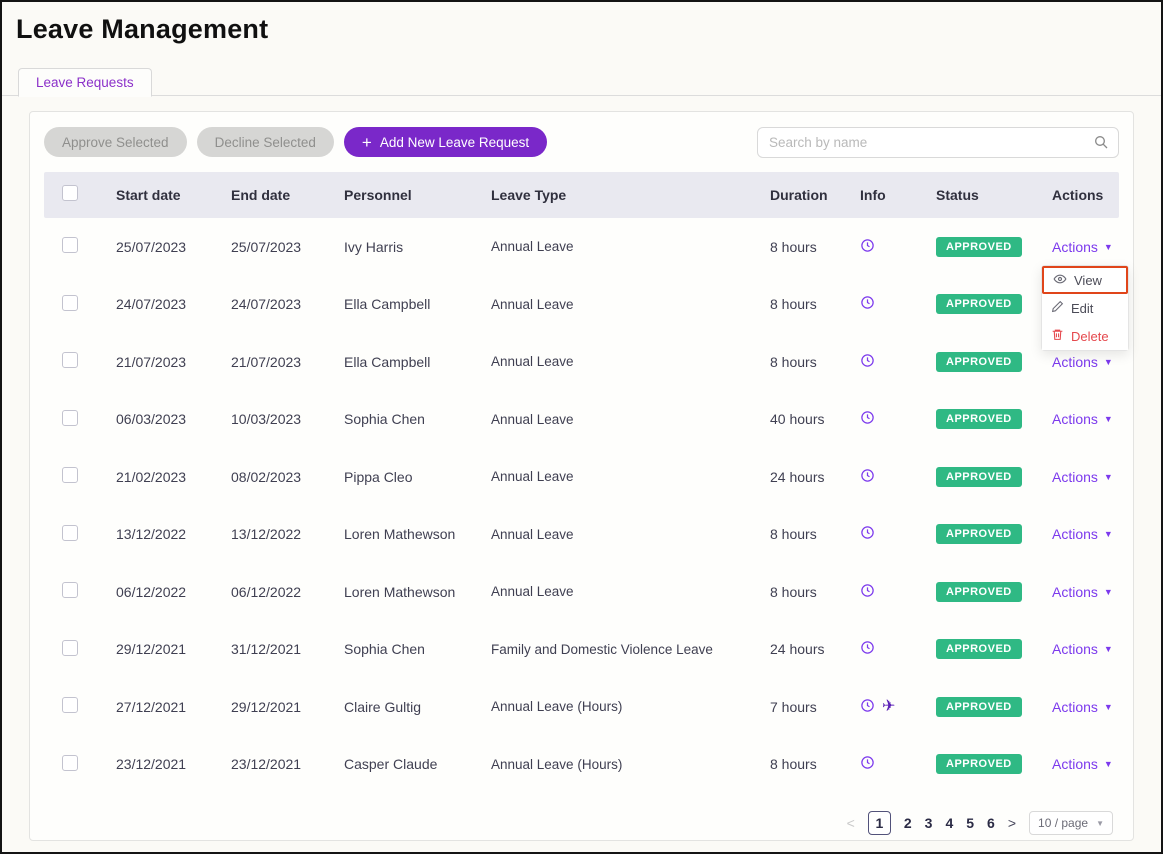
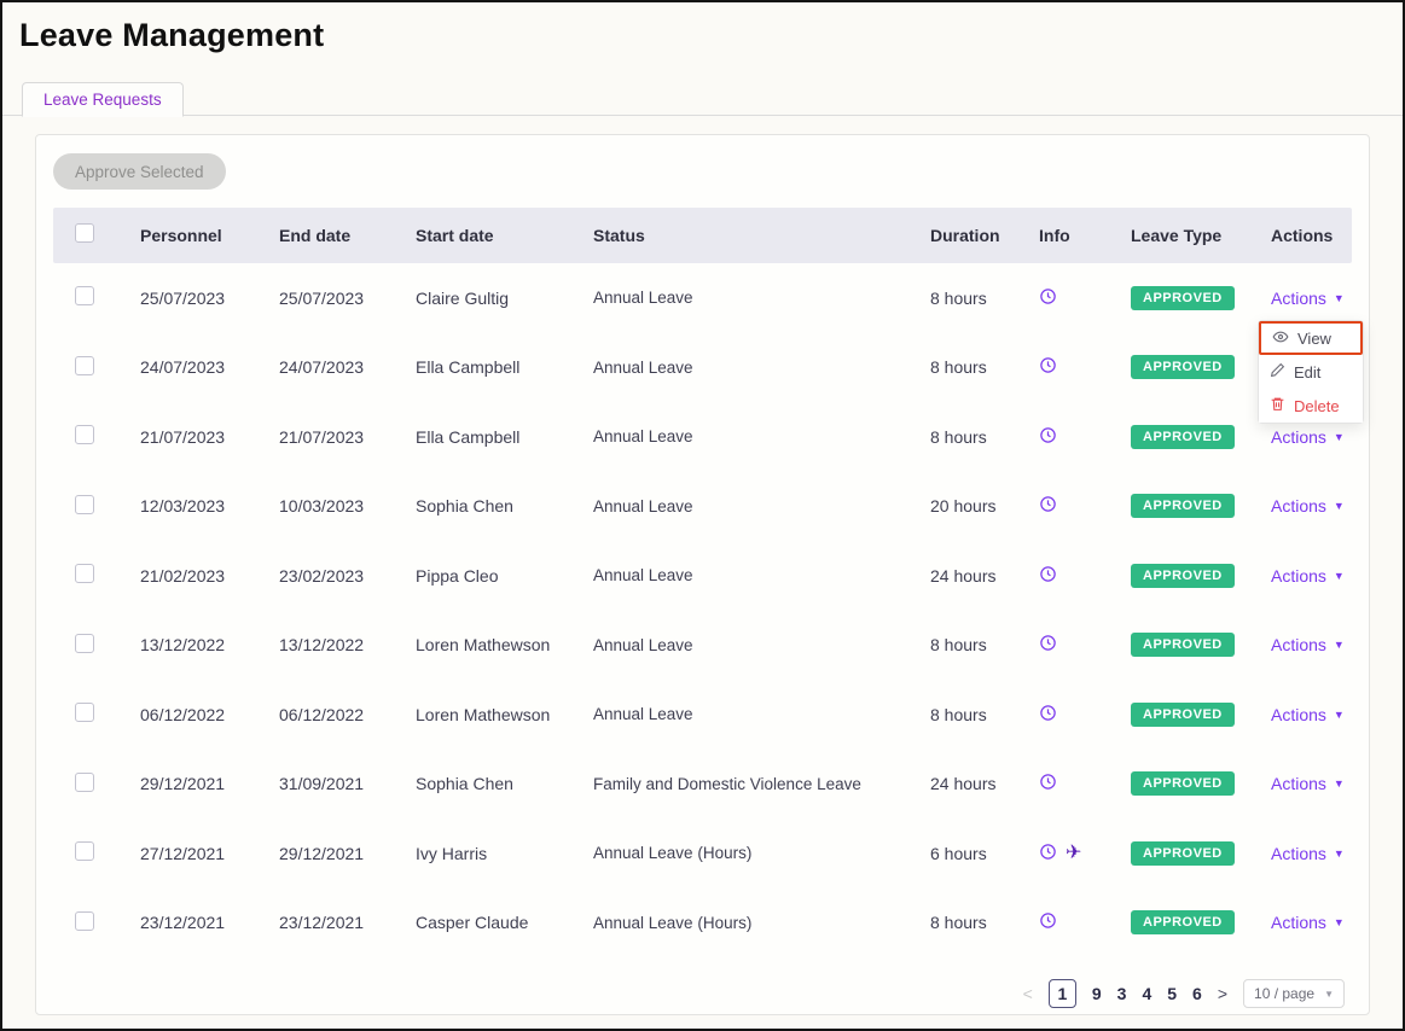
  Leave Management
  Leave Requests
  Approve Selected
- Decline Selected
- +
- Add New Leave Request
- Search by name
- Start date
+ Personnel
  End date
- Personnel
+ Start date
- Leave Type
+ Status
  Duration
  Info
- Status
+ Leave Type
  Actions
  25/07/2023
  25/07/2023
- Ivy Harris
+ Claire Gultig
  Annual Leave
  8 hours
  APPROVED
  Actions
  ▼
  24/07/2023
  24/07/2023
  Ella Campbell
  Annual Leave
  8 hours
  APPROVED
  21/07/2023
  21/07/2023
  Ella Campbell
  Annual Leave
  8 hours
  APPROVED
  Actions
  ▼
- 06/03/2023
+ 12/03/2023
  10/03/2023
  Sophia Chen
  Annual Leave
- 40 hours
+ 20 hours
  APPROVED
  Actions
  ▼
  21/02/2023
- 08/02/2023
+ 23/02/2023
  Pippa Cleo
  Annual Leave
  24 hours
  APPROVED
  Actions
  ▼
  13/12/2022
  13/12/2022
  Loren Mathewson
  Annual Leave
  8 hours
  APPROVED
  Actions
  ▼
  06/12/2022
  06/12/2022
  Loren Mathewson
  Annual Leave
  8 hours
  APPROVED
  Actions
  ▼
  29/12/2021
- 31/12/2021
+ 31/09/2021
  Sophia Chen
  Family and Domestic Violence Leave
  24 hours
  APPROVED
  Actions
  ▼
  27/12/2021
  29/12/2021
- Claire Gultig
+ Ivy Harris
  Annual Leave (Hours)
- 7 hours
+ 6 hours
  ✈
  APPROVED
  Actions
  ▼
  23/12/2021
  23/12/2021
  Casper Claude
  Annual Leave (Hours)
  8 hours
  APPROVED
  Actions
  ▼
  View
  Edit
  Delete
  <
  1
- 2
+ 9
  3
  4
  5
  6
  >
  10 / page
  ▼
